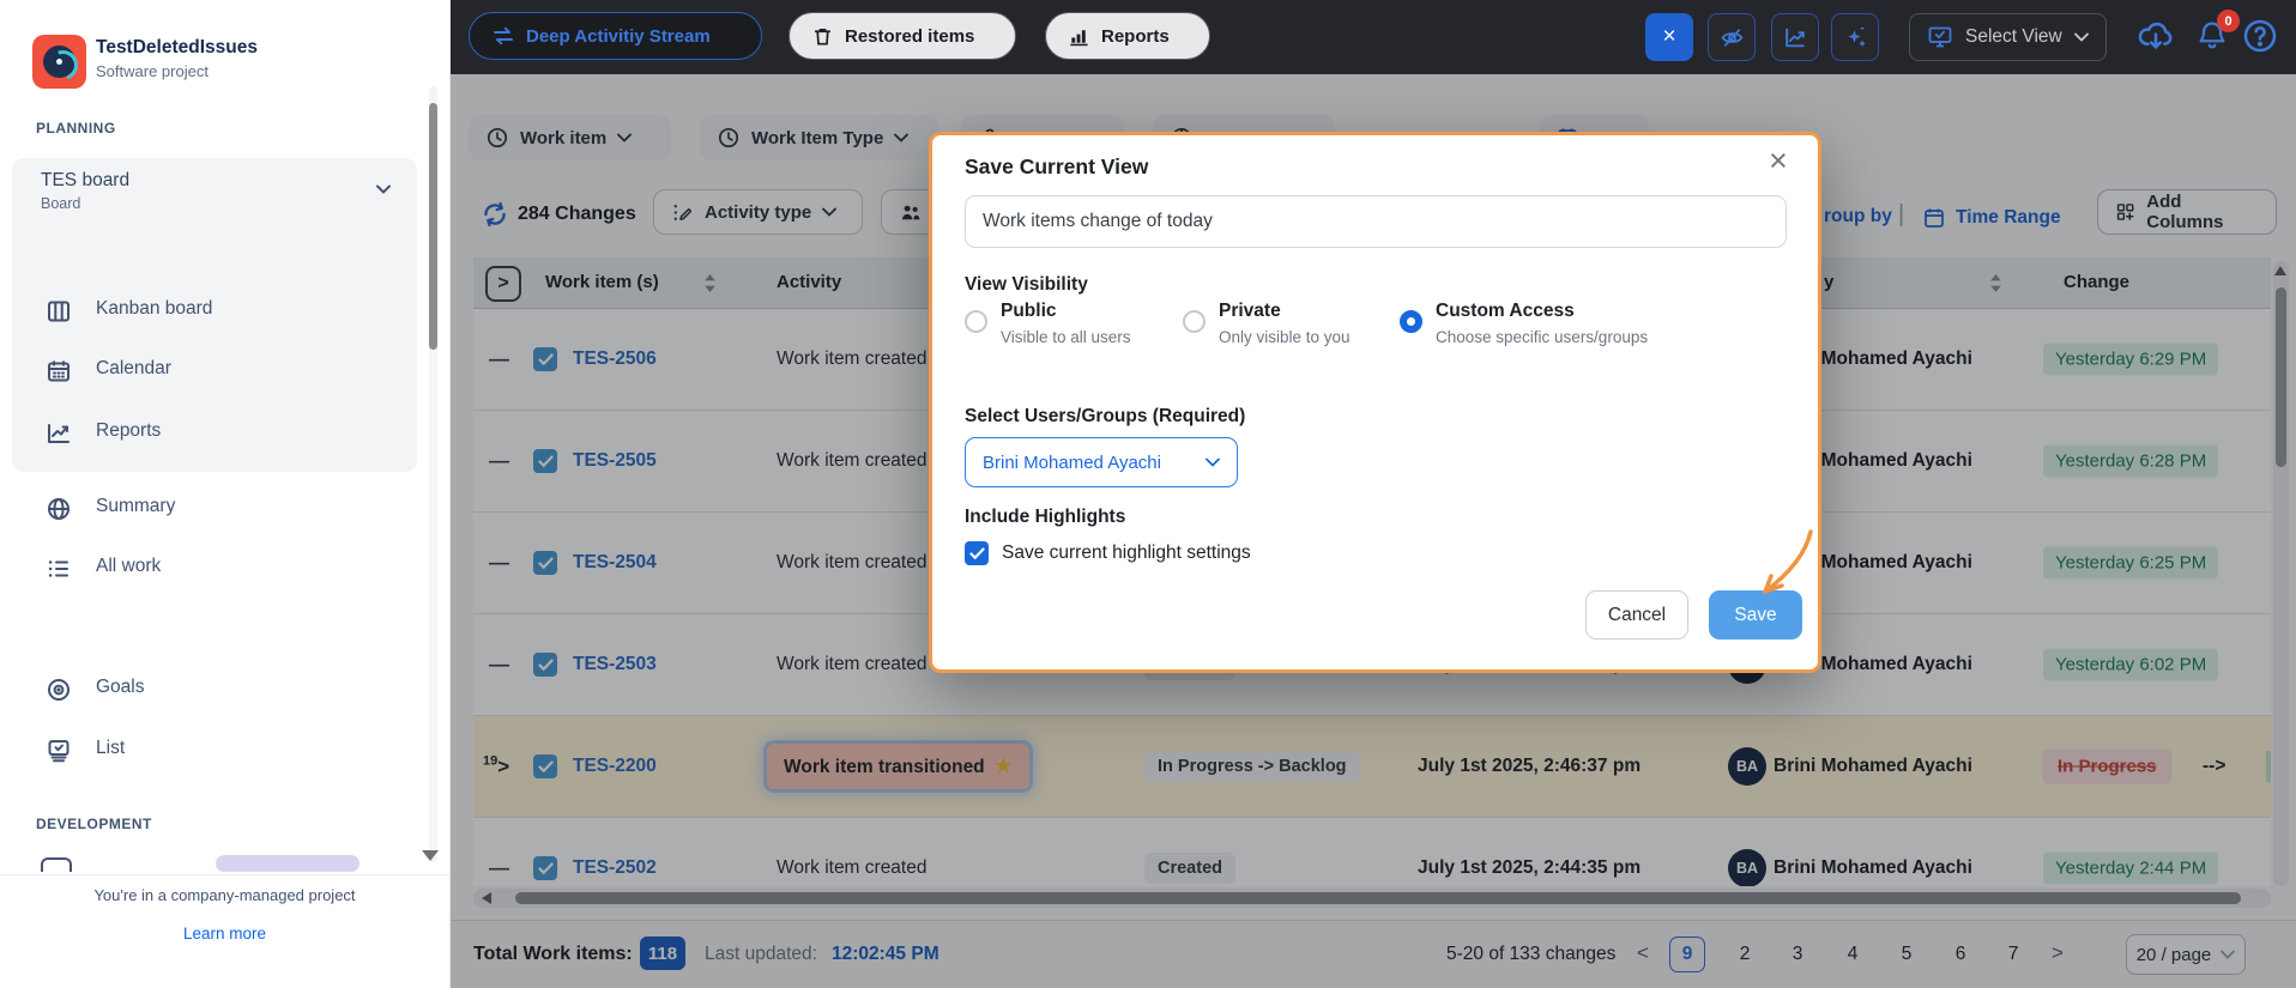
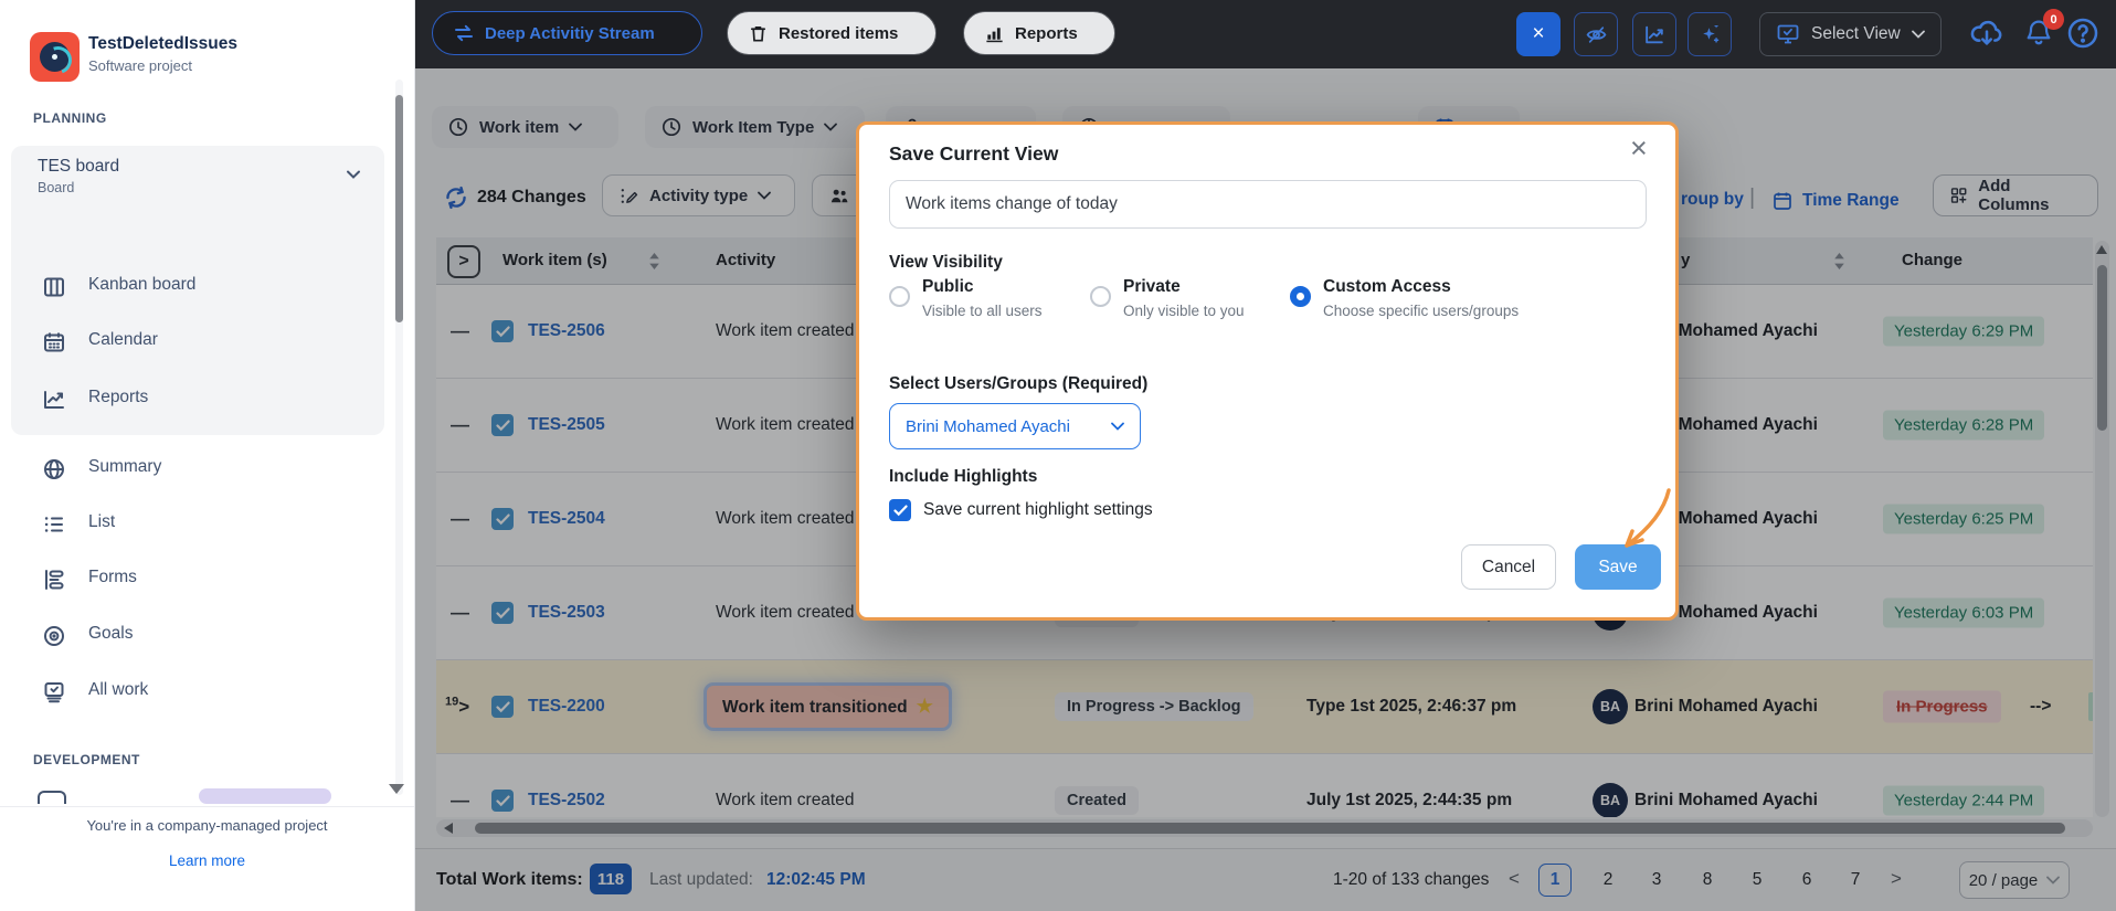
  TestDeletedIssues
  Software project
  PLANNING
  TES board
  Board
  Kanban board
  Calendar
  Reports
  Summary
- All work
+ List
+ Forms
  Goals
- List
+ All work
  DEVELOPMENT
  You're in a company-managed project
  Learn more
  Deep Activitiy Stream
  Restored items
  Reports
  ×
  Select View
  0
  Work item
  Work Item Type
  284 Changes
  Activity type
  roup by
  |
  Time Range
  Add Columns
  >
  Work item (s)
  Activity
  y
  Change
  —
  TES-2506
  Work item created
  Mohamed Ayachi
  Yesterday 6:29 PM
  —
  TES-2505
  Work item created
  Mohamed Ayachi
  Yesterday 6:28 PM
  —
  TES-2504
  Work item created
  Mohamed Ayachi
  Yesterday 6:25 PM
  —
  TES-2503
  Work item created
  Mohamed Ayachi
- Yesterday 6:02 PM
+ Yesterday 6:03 PM
  19>
  TES-2200
  Work item transitioned ★
  In Progress -> Backlog
- July 1st 2025, 2:46:37 pm
+ Type 1st 2025, 2:46:37 pm
  BA
  Brini Mohamed Ayachi
  In Progress
  -->
  —
  TES-2502
  Work item created
  Created
  July 1st 2025, 2:44:35 pm
  BA
  Brini Mohamed Ayachi
  Yesterday 2:44 PM
  Total Work items:
  118
  Last updated:
  12:02:45 PM
- 5-20 of 133 changes
+ 1-20 of 133 changes
  <
- 9
+ 1
  2
  3
- 4
+ 8
  5
  6
  7
  >
  20 / page
  Save Current View
  ×
  Work items change of today
  View Visibility
  Public
  Visible to all users
  Private
  Only visible to you
  Custom Access
  Choose specific users/groups
  Select Users/Groups (Required)
  Brini Mohamed Ayachi
  Include Highlights
  Save current highlight settings
  Cancel
  Save
